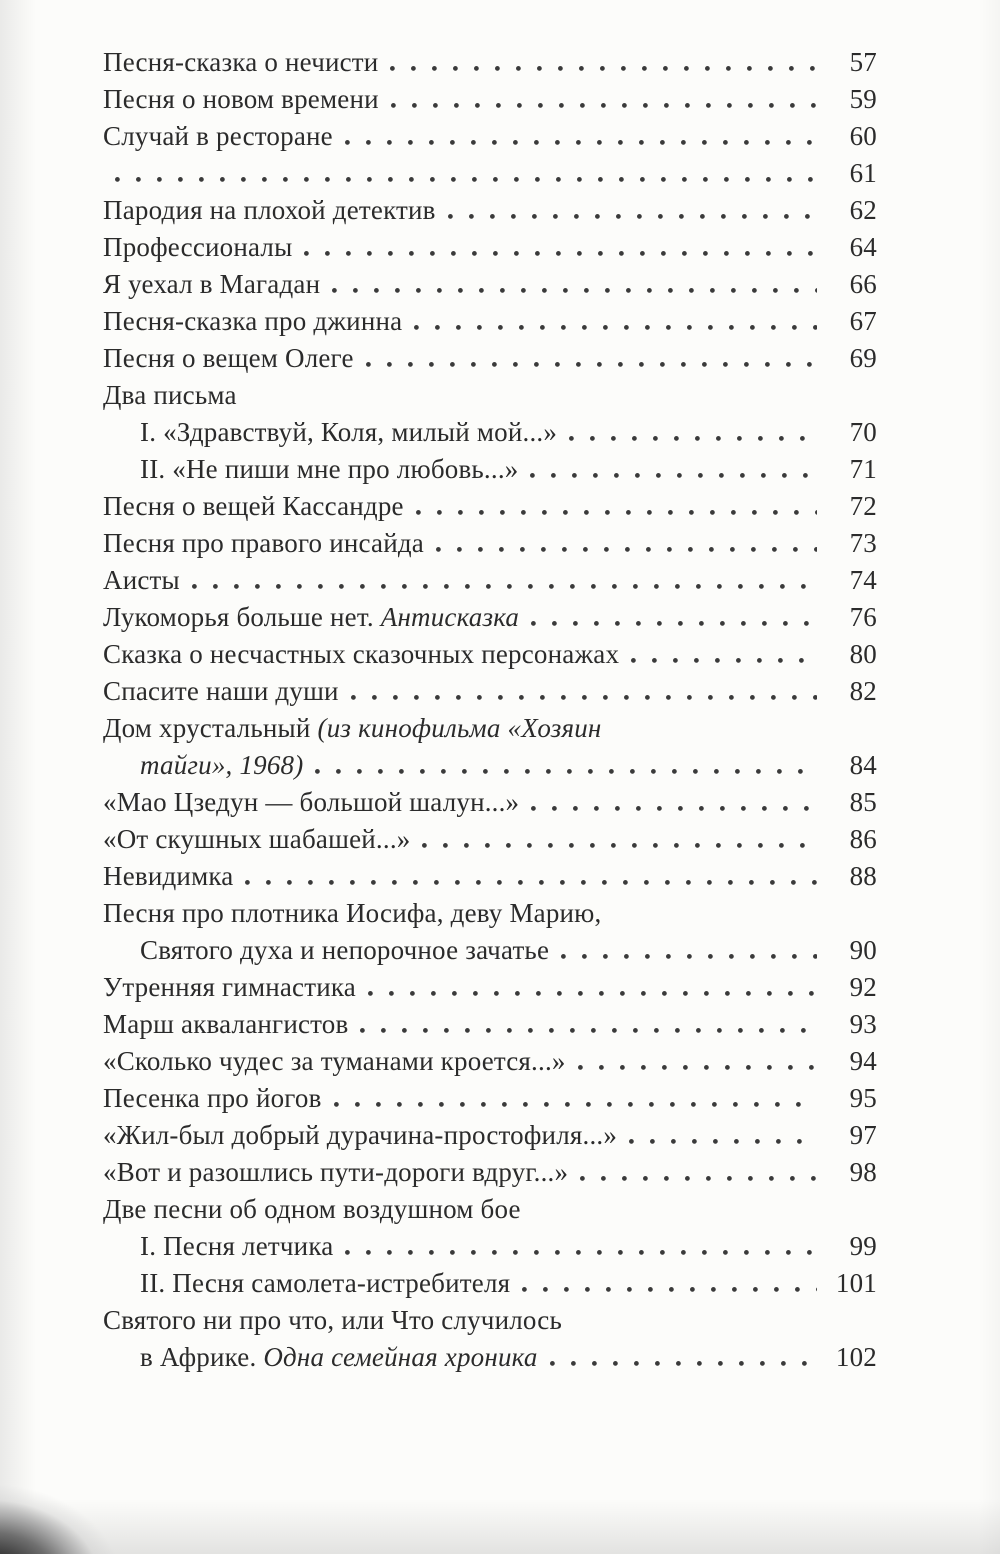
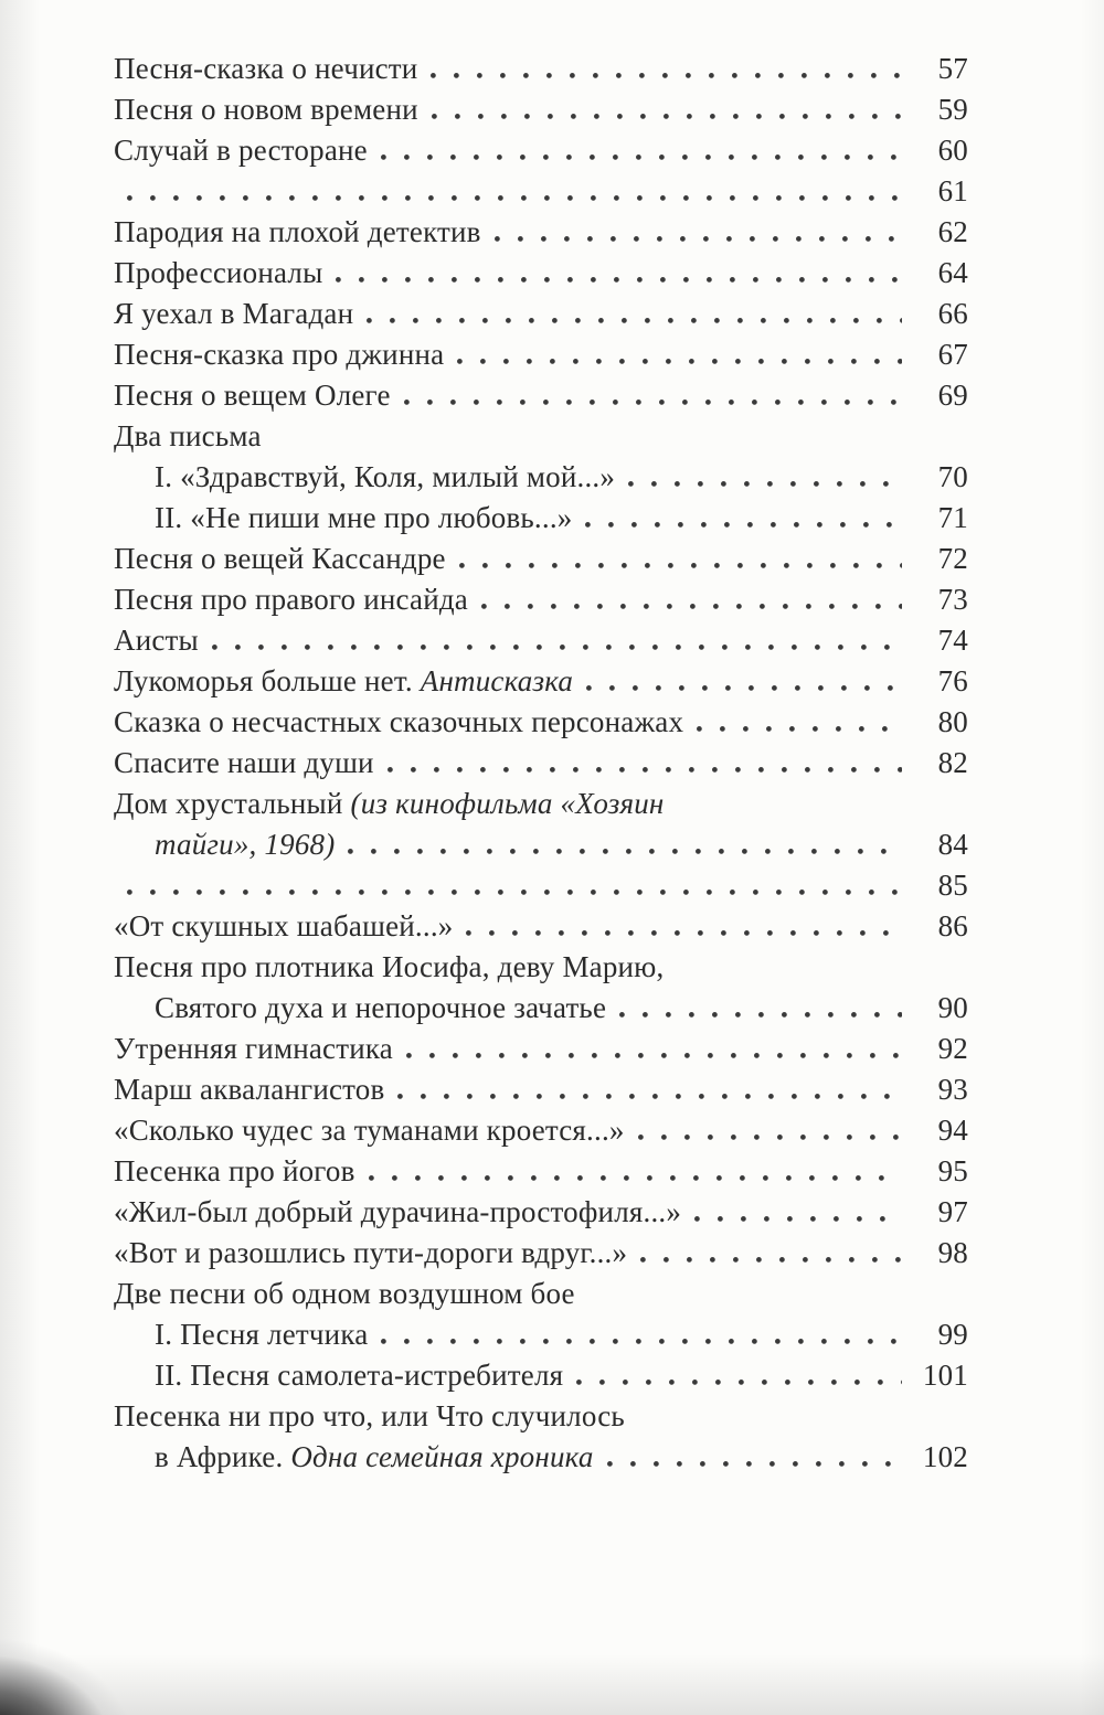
  Песня-сказка о нечисти
  57
  Песня о новом времени
  59
  Случай в ресторане
  60
  61
  Пародия на плохой детектив
  62
  Профессионалы
  64
  Я уехал в Магадан
  66
  Песня-сказка про джинна
  67
  Песня о вещем Олеге
  69
  Два письма
  I. «Здравствуй, Коля, милый мой...»
  70
  II. «Не пиши мне про любовь...»
  71
  Песня о вещей Кассандре
  72
  Песня про правого инсайда
  73
  Аисты
  74
  Лукоморья больше нет. Антисказка
  76
  Сказка о несчастных сказочных персонажах
  80
  Спасите наши души
  82
  Дом хрустальный (из кинофильма «Хозяин
  тайги», 1968)
  84
- «Мао Цзедун — большой шалун...»
  85
  «От скушных шабашей...»
  86
- Невидимка
- 88
  Песня про плотника Иосифа, деву Марию,
  Святого духа и непорочное зачатье
  90
  Утренняя гимнастика
  92
  Марш аквалангистов
  93
  «Сколько чудес за туманами кроется...»
  94
  Песенка про йогов
  95
  «Жил-был добрый дурачина-простофиля...»
  97
  «Вот и разошлись пути-дороги вдруг...»
  98
  Две песни об одном воздушном бое
  I. Песня летчика
  99
  II. Песня самолета-истребителя
  101
- Святого ни про что, или Что случилось
+ Песенка ни про что, или Что случилось
  в Африке. Одна семейная хроника
  102
